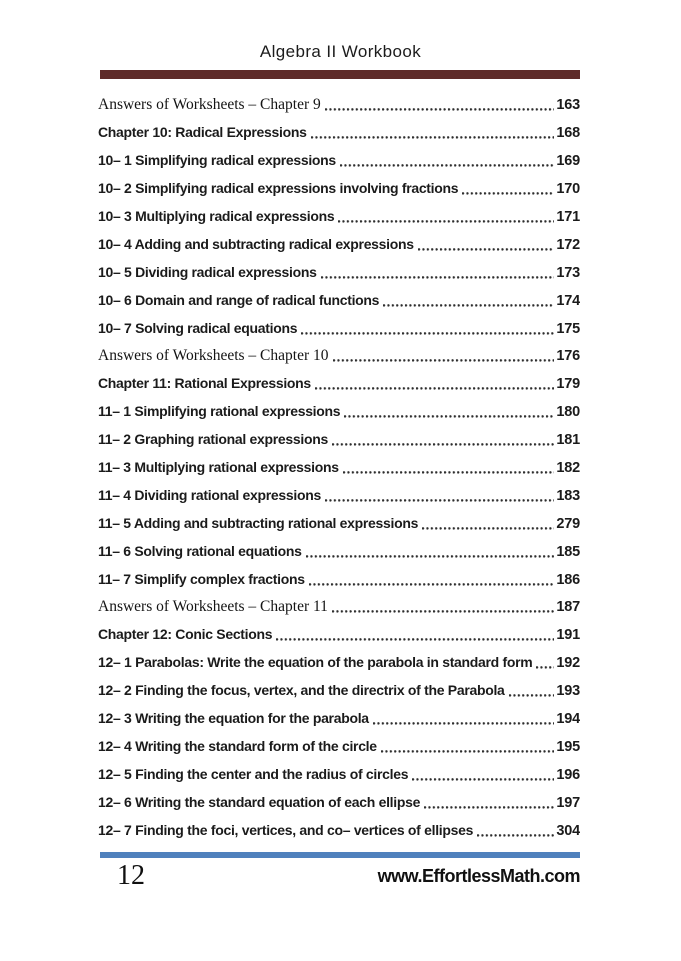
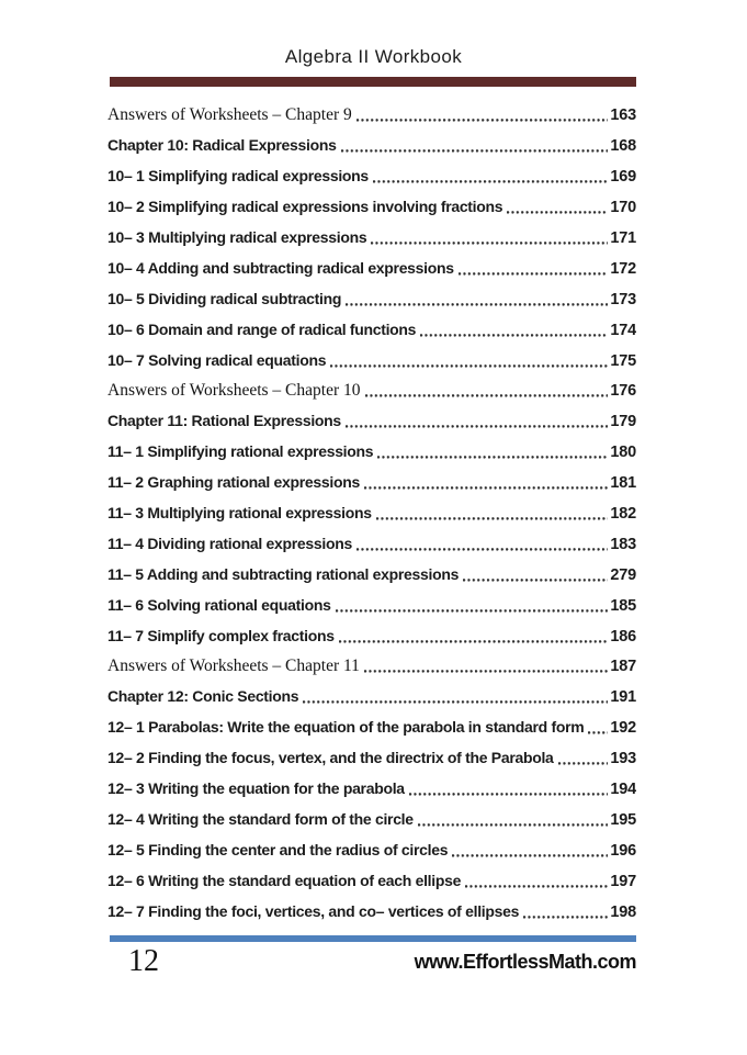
  Algebra II Workbook
  Answers of Worksheets – Chapter 9
  163
  Chapter 10: Radical Expressions
  168
  10– 1 Simplifying radical expressions
  169
  10– 2 Simplifying radical expressions involving fractions
  170
  10– 3 Multiplying radical expressions
  171
  10– 4 Adding and subtracting radical expressions
  172
- 10– 5 Dividing radical expressions
+ 10– 5 Dividing radical subtracting
  173
  10– 6 Domain and range of radical functions
  174
  10– 7 Solving radical equations
  175
  Answers of Worksheets – Chapter 10
  176
  Chapter 11: Rational Expressions
  179
  11– 1 Simplifying rational expressions
  180
  11– 2 Graphing rational expressions
  181
  11– 3 Multiplying rational expressions
  182
  11– 4 Dividing rational expressions
  183
  11– 5 Adding and subtracting rational expressions
  279
  11– 6 Solving rational equations
  185
  11– 7 Simplify complex fractions
  186
  Answers of Worksheets – Chapter 11
  187
  Chapter 12: Conic Sections
  191
  12– 1 Parabolas: Write the equation of the parabola in standard form
  192
  12– 2 Finding the focus, vertex, and the directrix of the Parabola
  193
  12– 3 Writing the equation for the parabola
  194
  12– 4 Writing the standard form of the circle
  195
  12– 5 Finding the center and the radius of circles
  196
  12– 6 Writing the standard equation of each ellipse
  197
  12– 7 Finding the foci, vertices, and co– vertices of ellipses
- 304
+ 198
  12
  www.EffortlessMath.com
